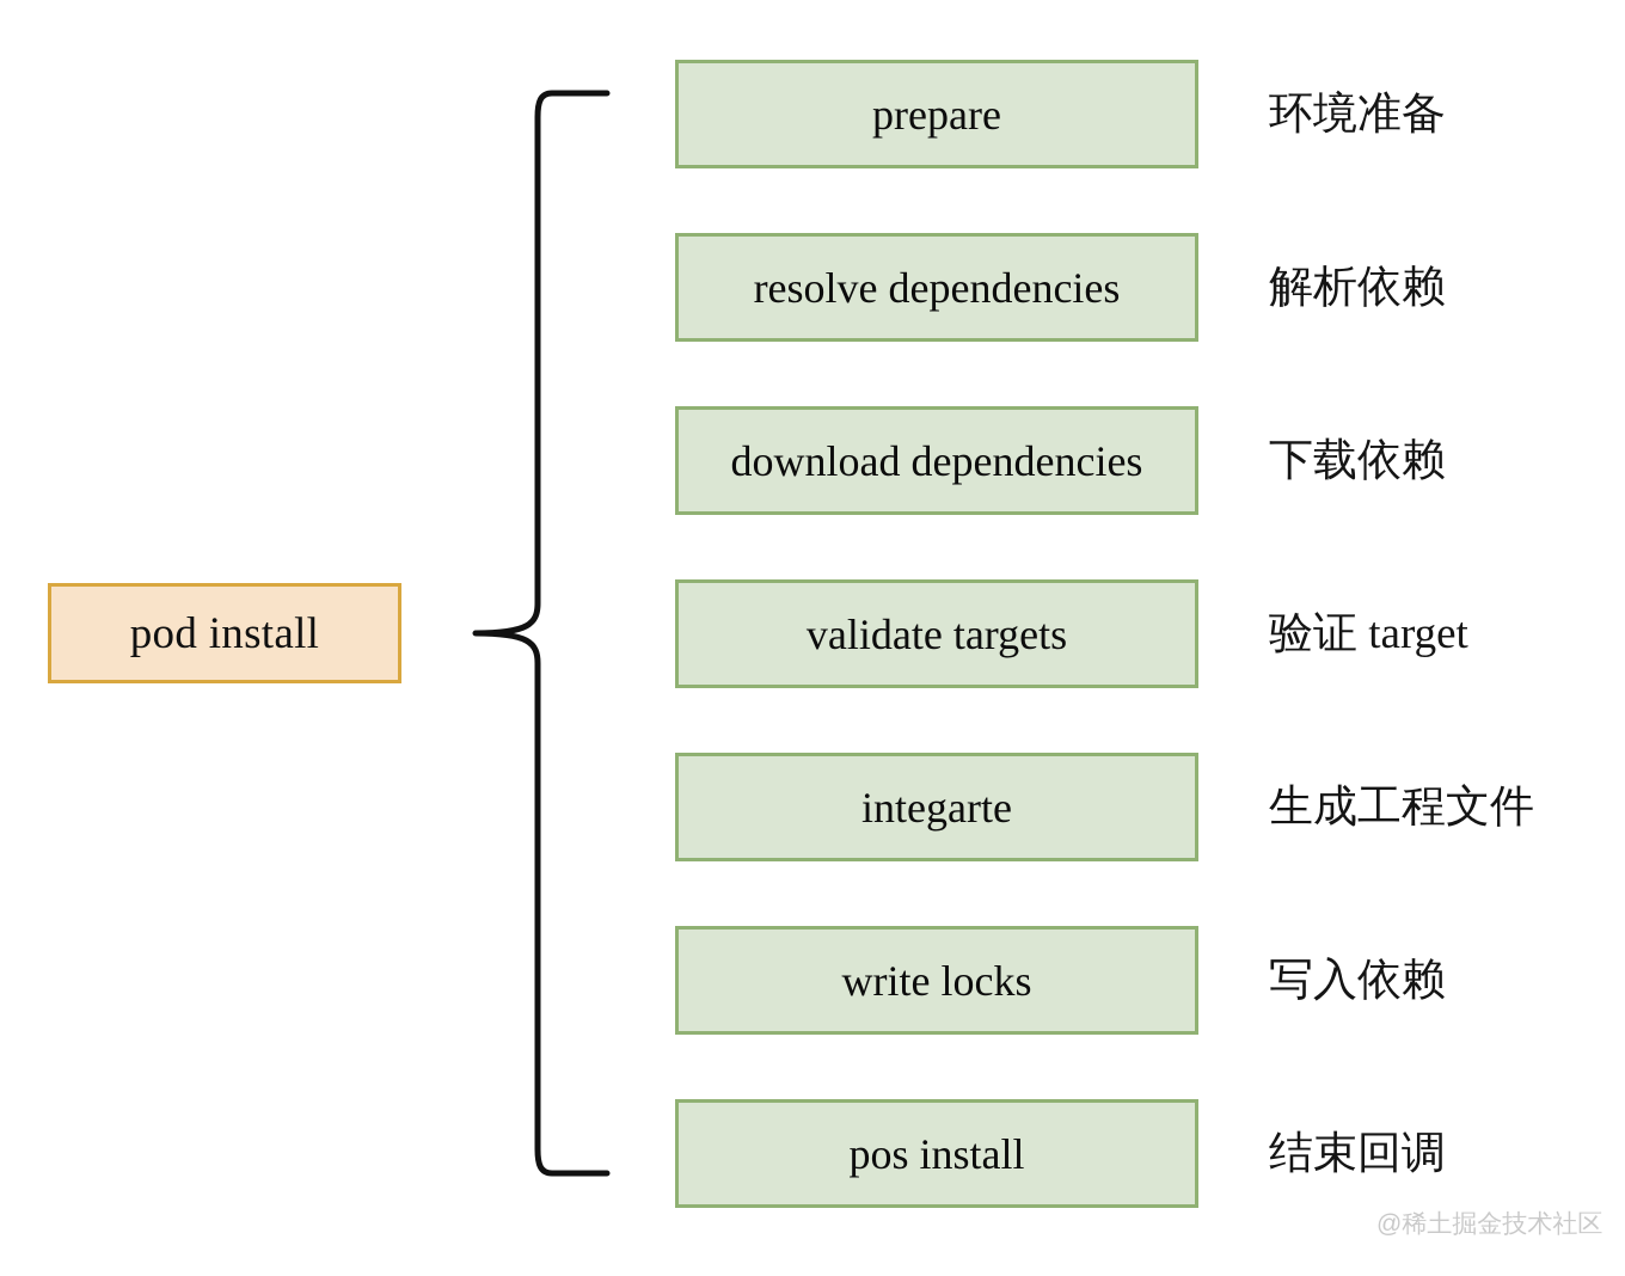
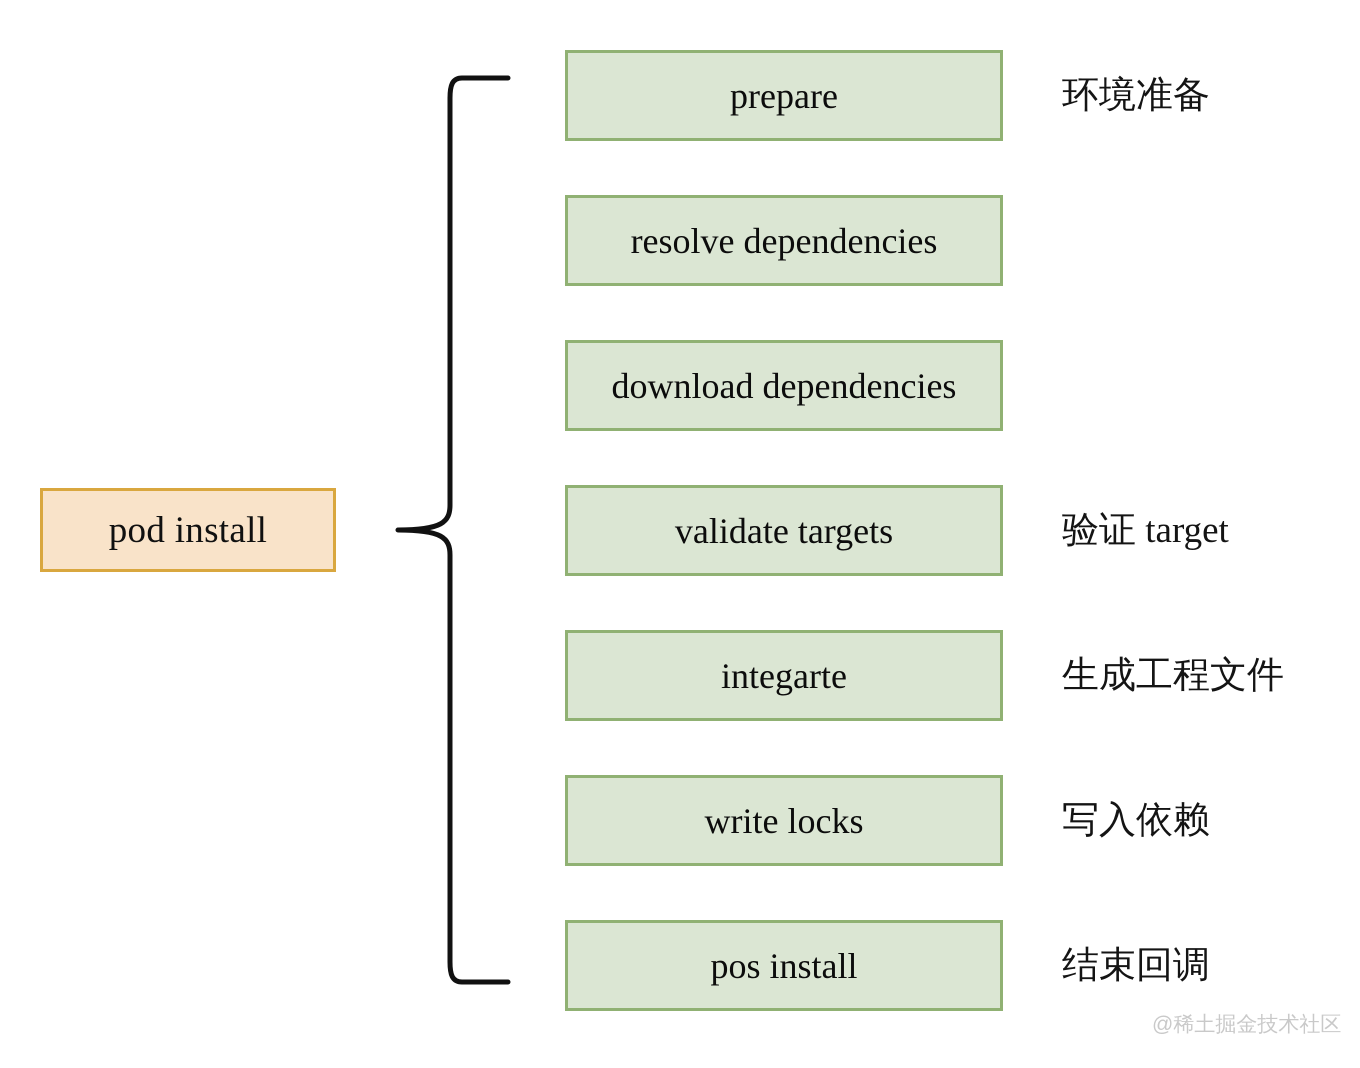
  pod install
  prepare
  resolve dependencies
  download dependencies
  validate targets
  integarte
  write locks
  pos install
  环境准备
- 解析依赖
- 下载依赖
  验证 target
  生成工程文件
  写入依赖
  结束回调
  @稀土掘金技术社区
